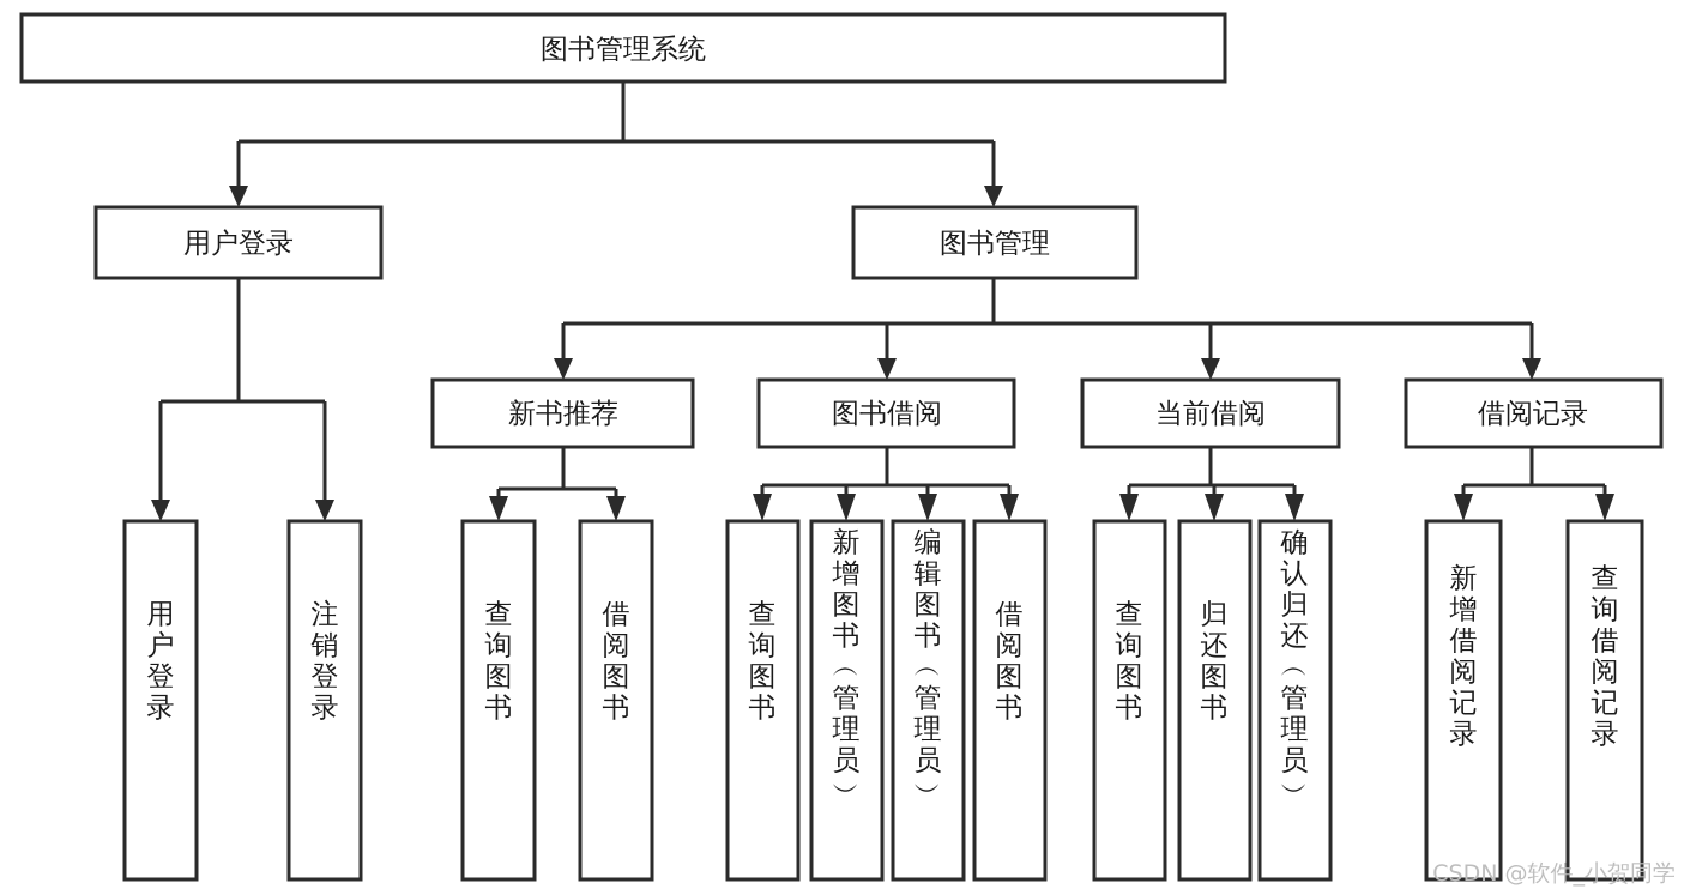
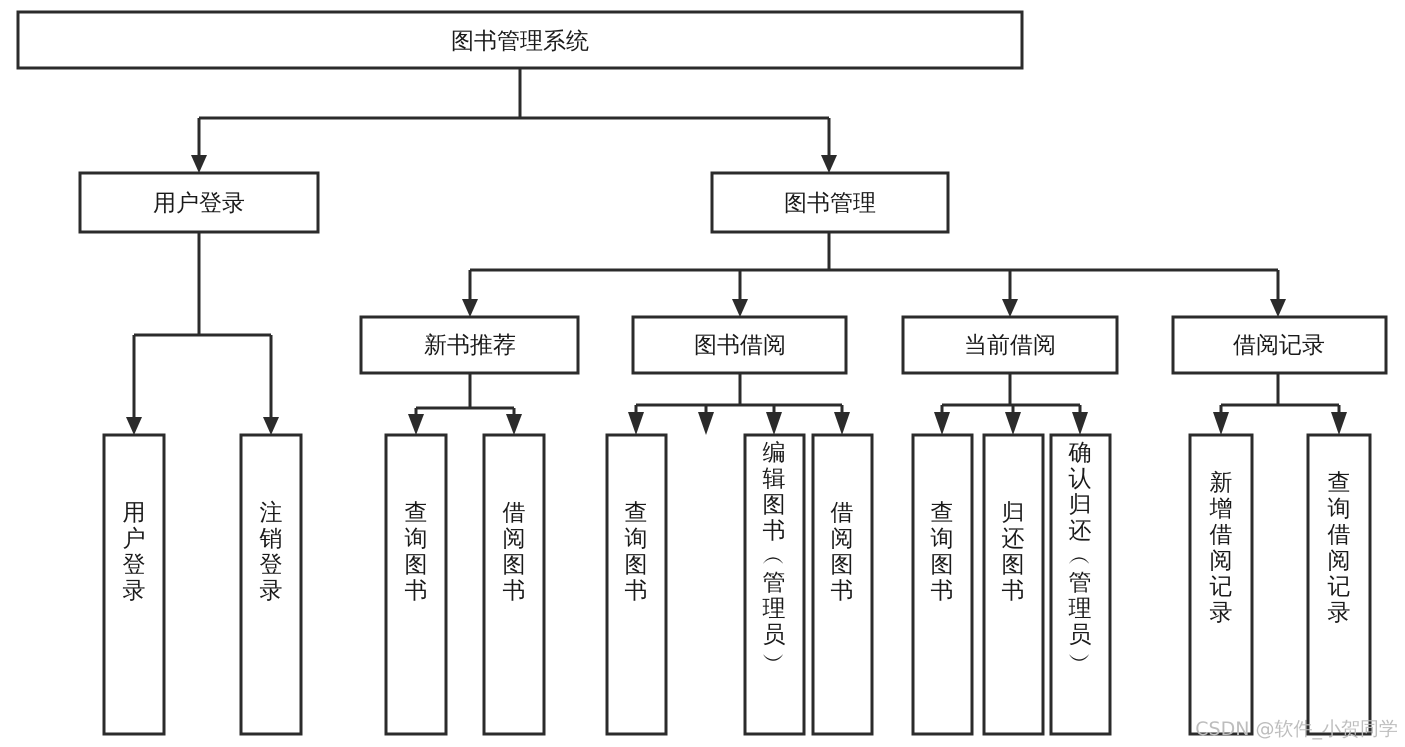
  图书管理系统
  用户登录
  图书管理
  新书推荐
  图书借阅
  当前借阅
  借阅记录
  用户登录
  注销登录
  查询图书
  借阅图书
  查询图书
- 新增图书 ︵ 管理员 ︶
  编辑图书 ︵ 管理员 ︶
  借阅图书
  查询图书
  归还图书
  确认归还 ︵ 管理员 ︶
  新增借阅记录
  查询借阅记录
  CSDN @软件_小贺同学
